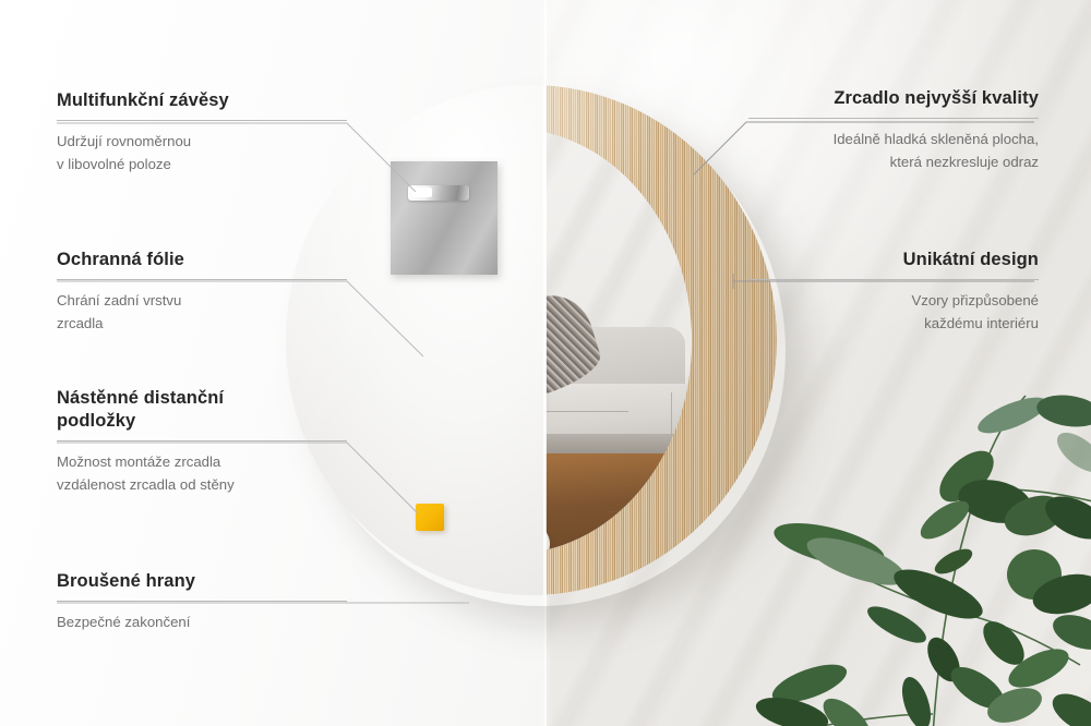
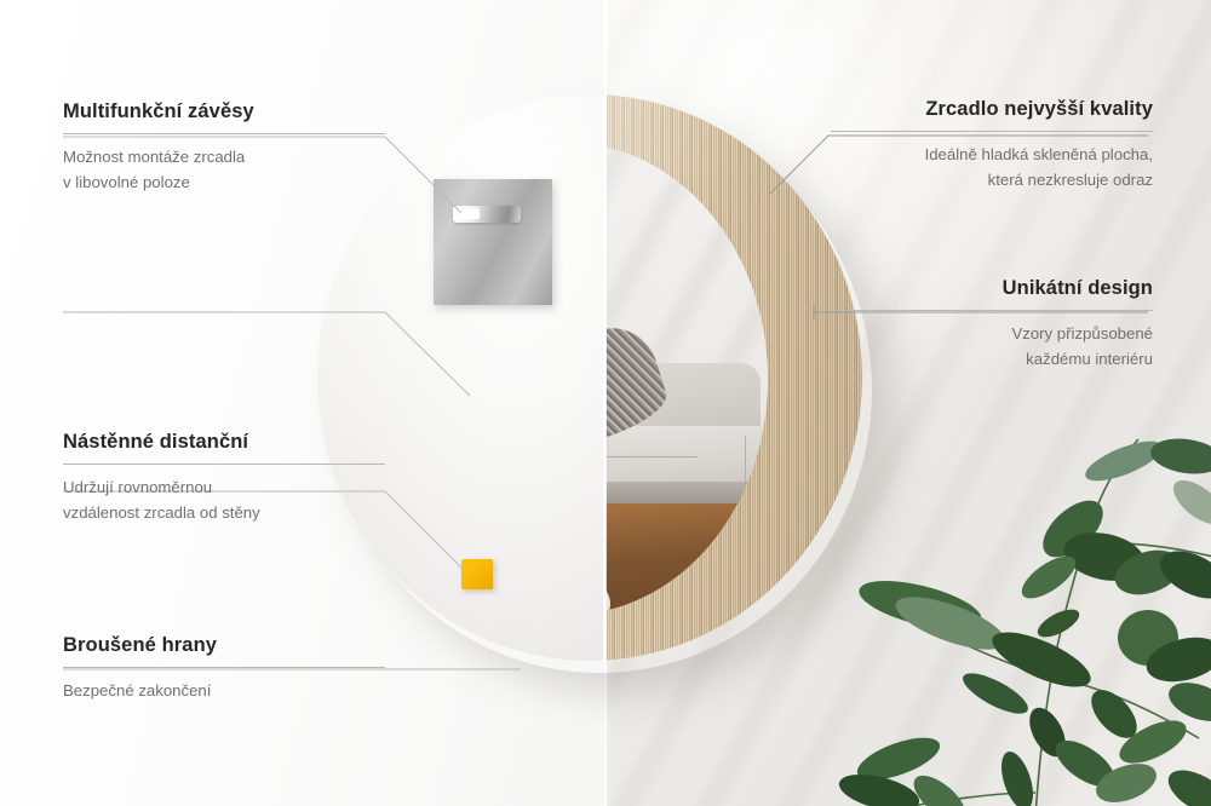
  Multifunkční závěsy
- Udržují rovnoměrnou
+ Možnost montáže zrcadla
  v libovolné poloze
- Ochranná fólie
- Chrání zadní vrstvu
- zrcadla
  Nástěnné distanční
- podložky
- Možnost montáže zrcadla
+ Udržují rovnoměrnou
  vzdálenost zrcadla od stěny
  Broušené hrany
  Bezpečné zakončení
  Zrcadlo nejvyšší kvality
  Ideálně hladká skleněná plocha,
  která nezkresluje odraz
  Unikátní design
  Vzory přizpůsobené
  každému interiéru
